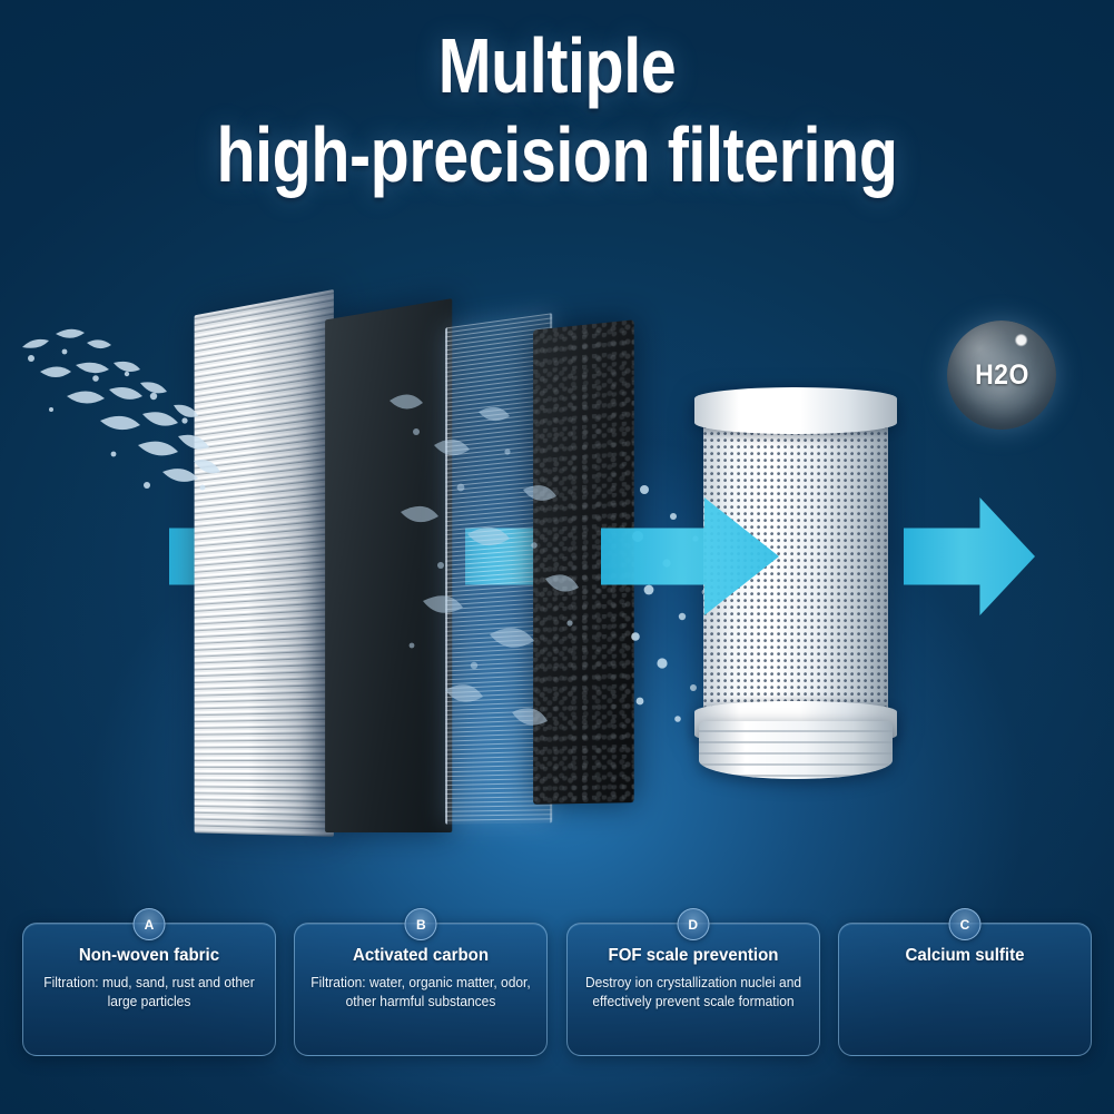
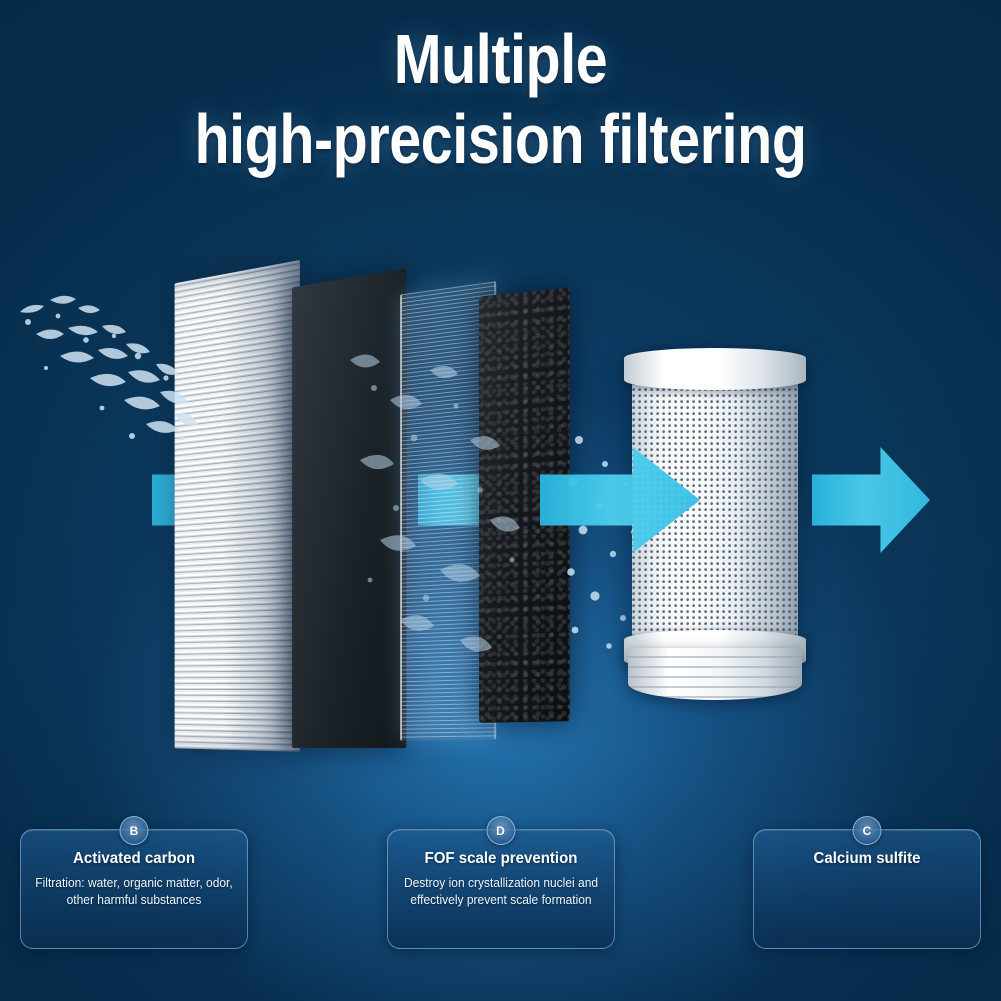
  Multiple
  high-precision filtering
- H2O
- A
- Non-woven fabric
- Filtration: mud, sand, rust and other large particles
  B
  Activated carbon
  Filtration: water, organic matter, odor, other harmful substances
  D
  FOF scale prevention
  Destroy ion crystallization nuclei and effectively prevent scale formation
  C
  Calcium sulfite
